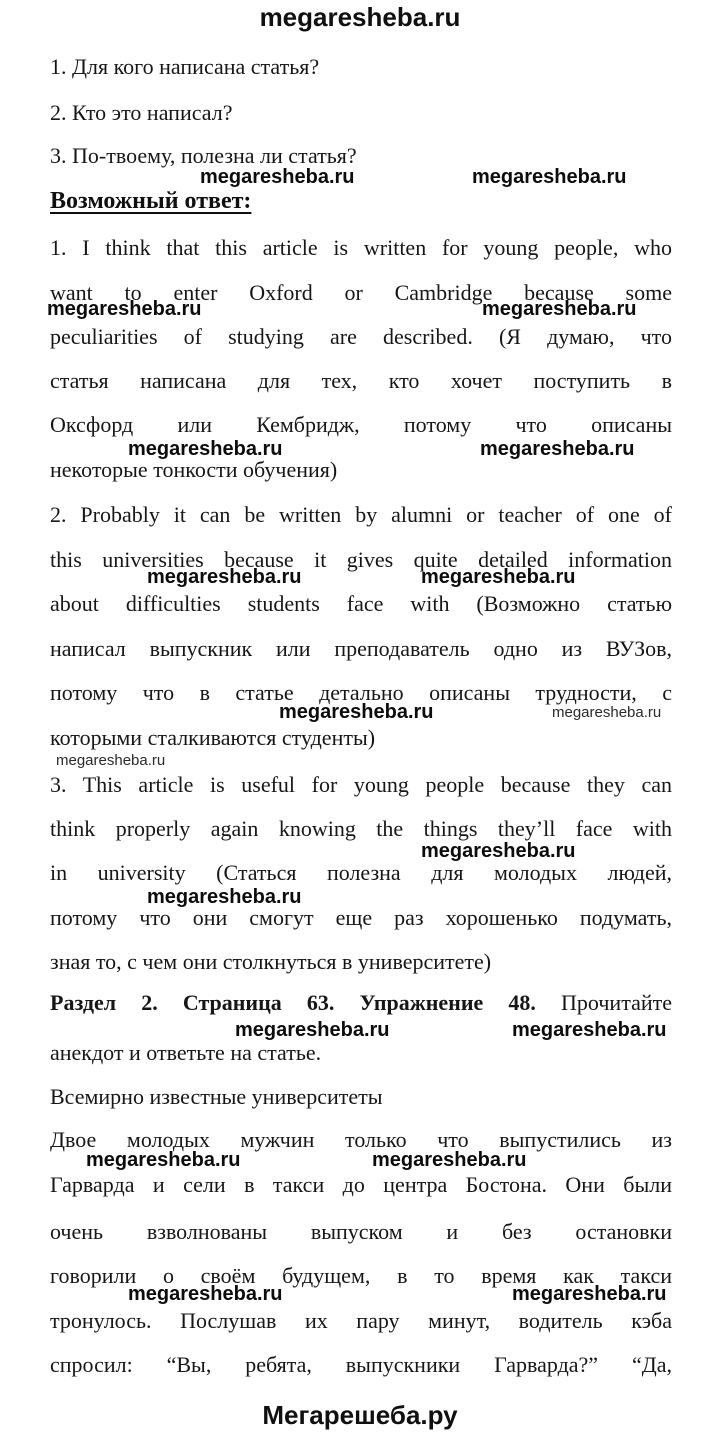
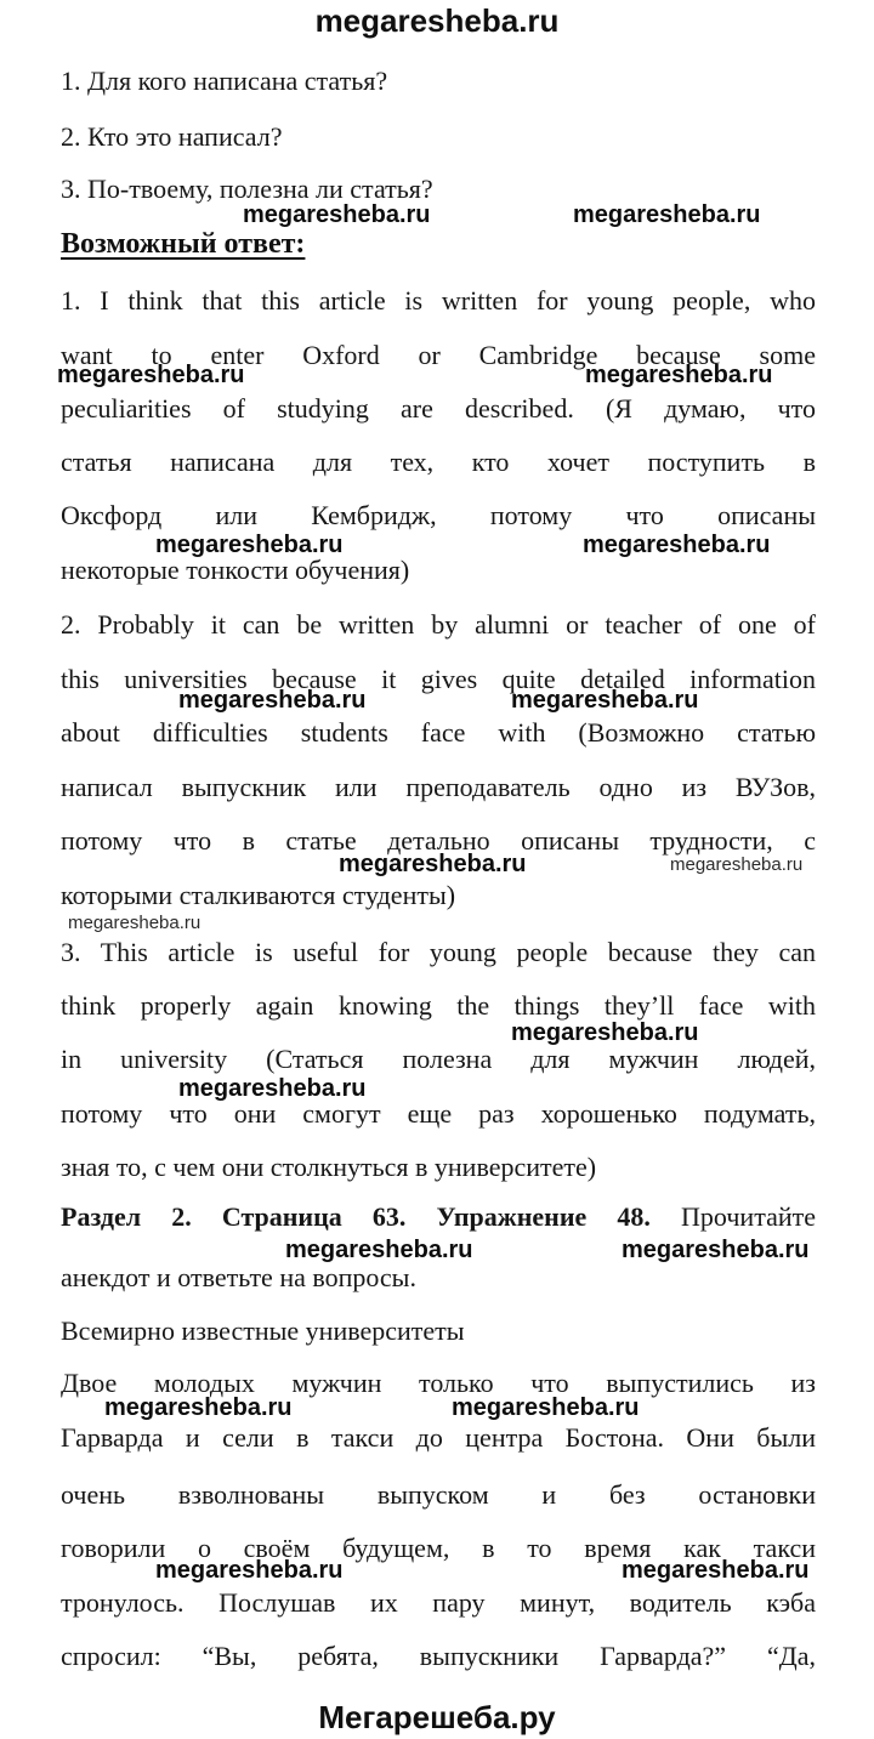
  megaresheba.ru
  1. Для кого написана статья?
  2. Кто это написал?
  3. По-твоему, полезна ли статья?
  Возможный ответ:
  1. I think that this article is written for young people, who
  want to enter Oxford or Cambridge because some
  peculiarities of studying are described. (Я думаю, что
  статья написана для тех, кто хочет поступить в
  Оксфорд или Кембридж, потому что описаны
  некоторые тонкости обучения)
  2. Probably it can be written by alumni or teacher of one of
  this universities because it gives quite detailed information
  about difficulties students face with (Возможно статью
  написал выпускник или преподаватель одно из ВУЗов,
  потому что в статье детально описаны трудности, с
  которыми сталкиваются студенты)
  3. This article is useful for young people because they can
  think properly again knowing the things they’ll face with
- in university (Статься полезна для молодых людей,
+ in university (Статься полезна для мужчин людей,
  потому что они смогут еще раз хорошенько подумать,
  зная то, с чем они столкнуться в университете)
  Раздел 2. Страница 63. Упражнение 48. Прочитайте
- анекдот и ответьте на статье.
+ анекдот и ответьте на вопросы.
  Всемирно известные университеты
  Двое молодых мужчин только что выпустились из
  Гарварда и сели в такси до центра Бостона. Они были
  очень взволнованы выпуском и без остановки
  говорили о своём будущем, в то время как такси
  тронулось. Послушав их пару минут, водитель кэба
  спросил: “Вы, ребята, выпускники Гарварда?” “Да,
  Мегарешеба.ру
  megaresheba.ru
  megaresheba.ru
  megaresheba.ru
  megaresheba.ru
  megaresheba.ru
  megaresheba.ru
  megaresheba.ru
  megaresheba.ru
  megaresheba.ru
  megaresheba.ru
  megaresheba.ru
  megaresheba.ru
  megaresheba.ru
  megaresheba.ru
  megaresheba.ru
  megaresheba.ru
  megaresheba.ru
  megaresheba.ru
  megaresheba.ru
